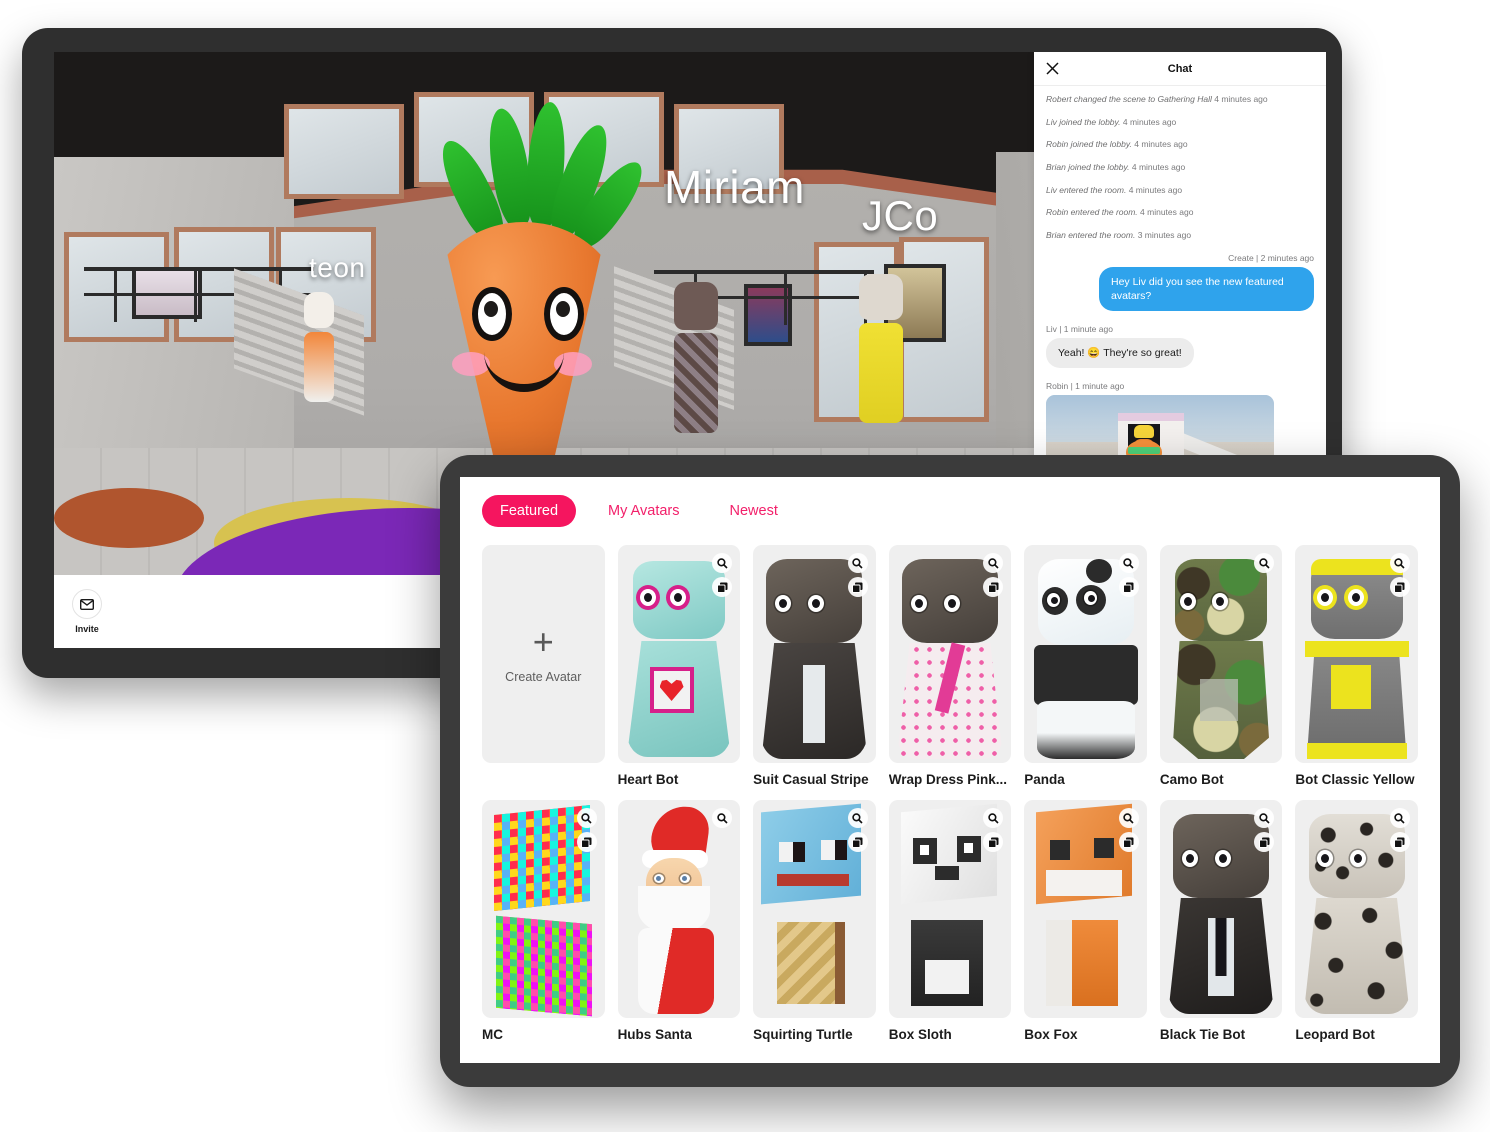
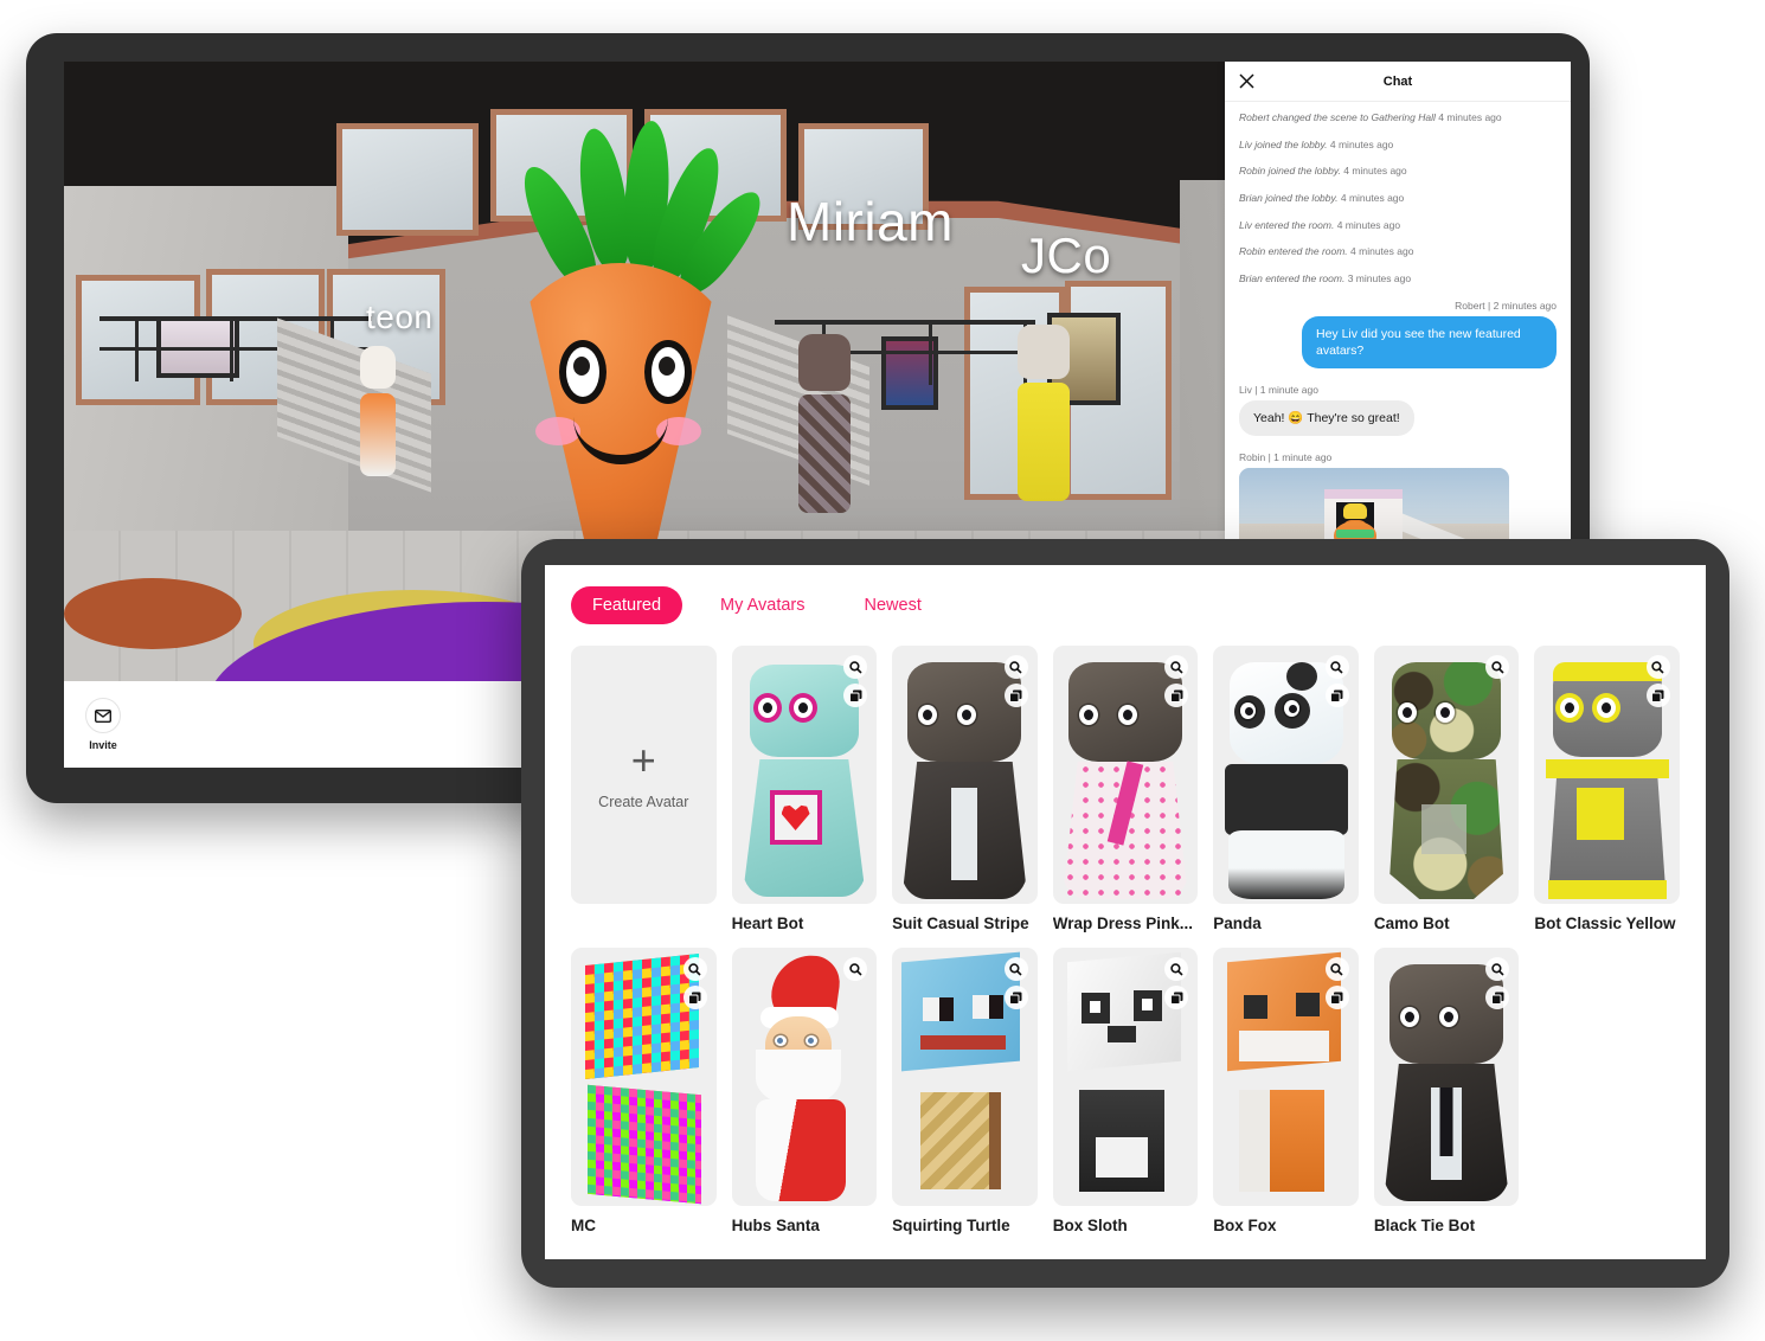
  teon
  Miriam
  JCo
  Invite
  Chat
  Robert changed the scene to Gathering Hall 4 minutes ago
  Liv joined the lobby. 4 minutes ago
  Robin joined the lobby. 4 minutes ago
  Brian joined the lobby. 4 minutes ago
  Liv entered the room. 4 minutes ago
  Robin entered the room. 4 minutes ago
  Brian entered the room. 3 minutes ago
- Create | 2 minutes ago
+ Robert | 2 minutes ago
  Hey Liv did you see the new featured avatars?
  Liv | 1 minute ago
  Yeah! 😄 They're so great!
  Robin | 1 minute ago
  Featured
  My Avatars
  Newest
  +
  Create Avatar
  Heart Bot
  Suit Casual Stripe
  Wrap Dress Pink...
  Panda
  Camo Bot
  Bot Classic Yellow
  MC
  Hubs Santa
  Squirting Turtle
  Box Sloth
  Box Fox
  Black Tie Bot
- Leopard Bot
